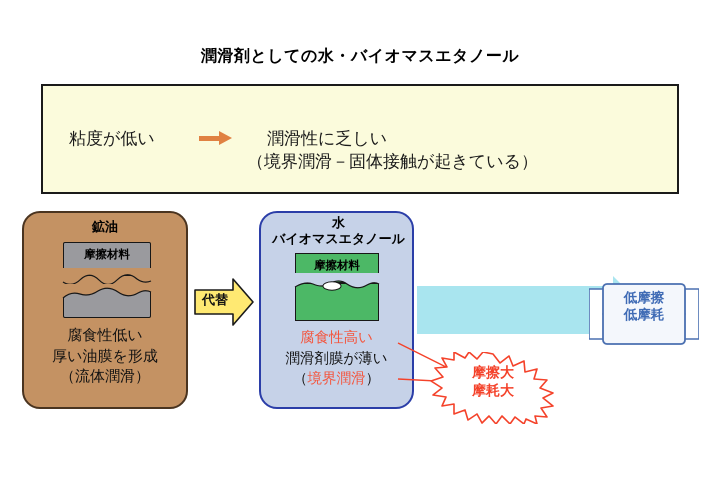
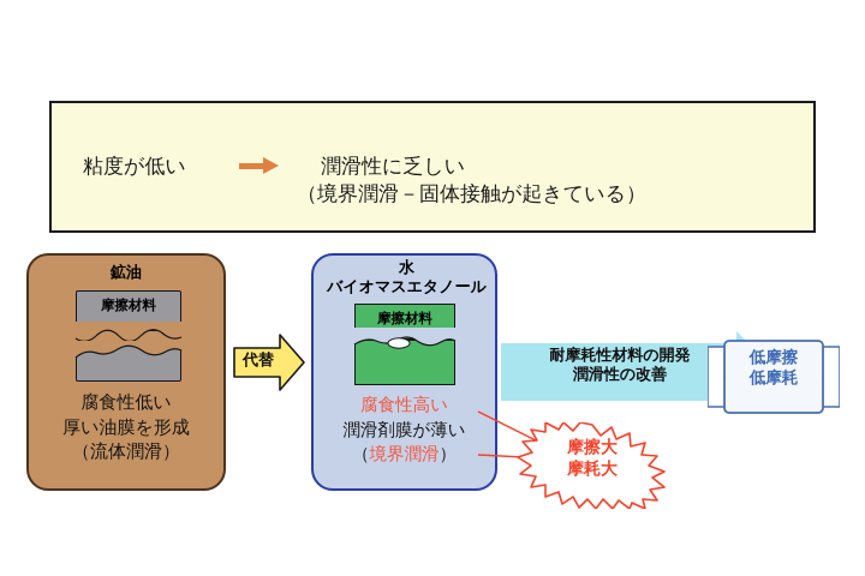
- 潤滑剤としての水・バイオマスエタノール
  粘度が低い
  潤滑性に乏しい
  （境界潤滑－固体接触が起きている）
  鉱油
  摩擦材料
  腐食性低い
  厚い油膜を形成
  （流体潤滑）
  代替
  水
  バイオマスエタノール
  摩擦材料
  腐食性高い
  潤滑剤膜が薄い
  （境界潤滑）
+ 耐摩耗性材料の開発
+ 潤滑性の改善
  低摩擦
  低摩耗
  摩擦大
  摩耗大
